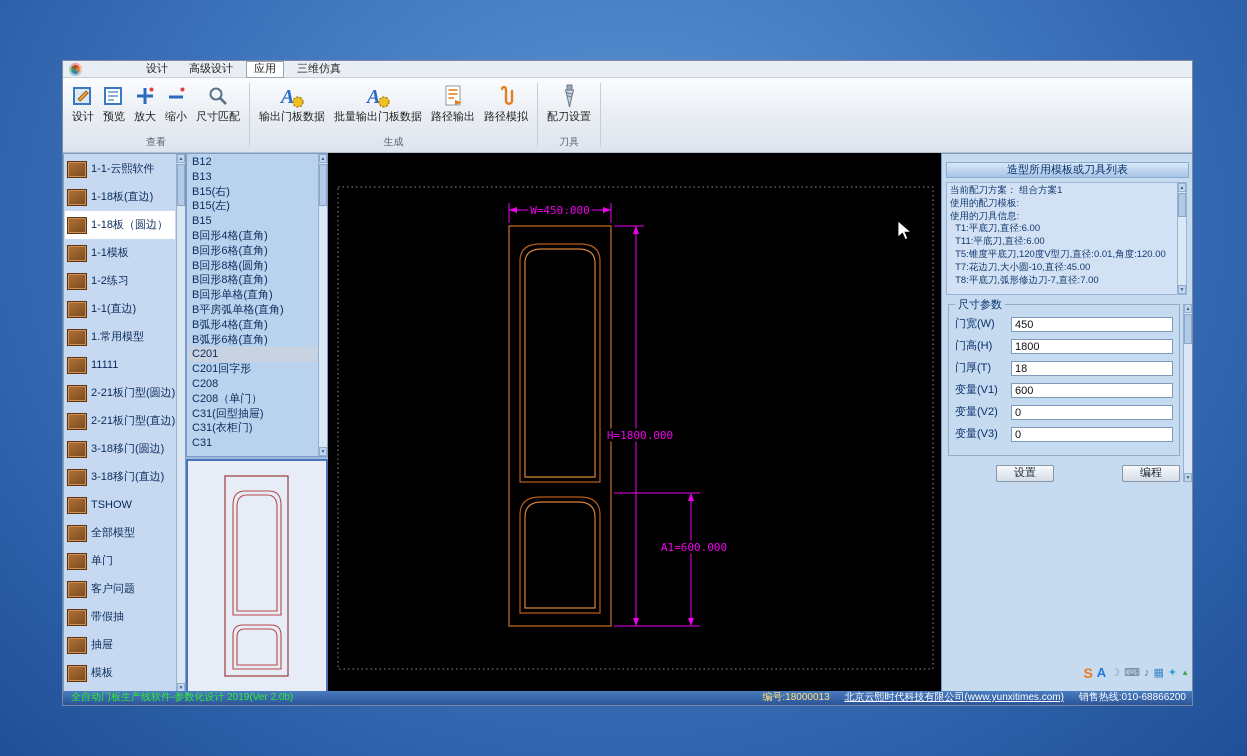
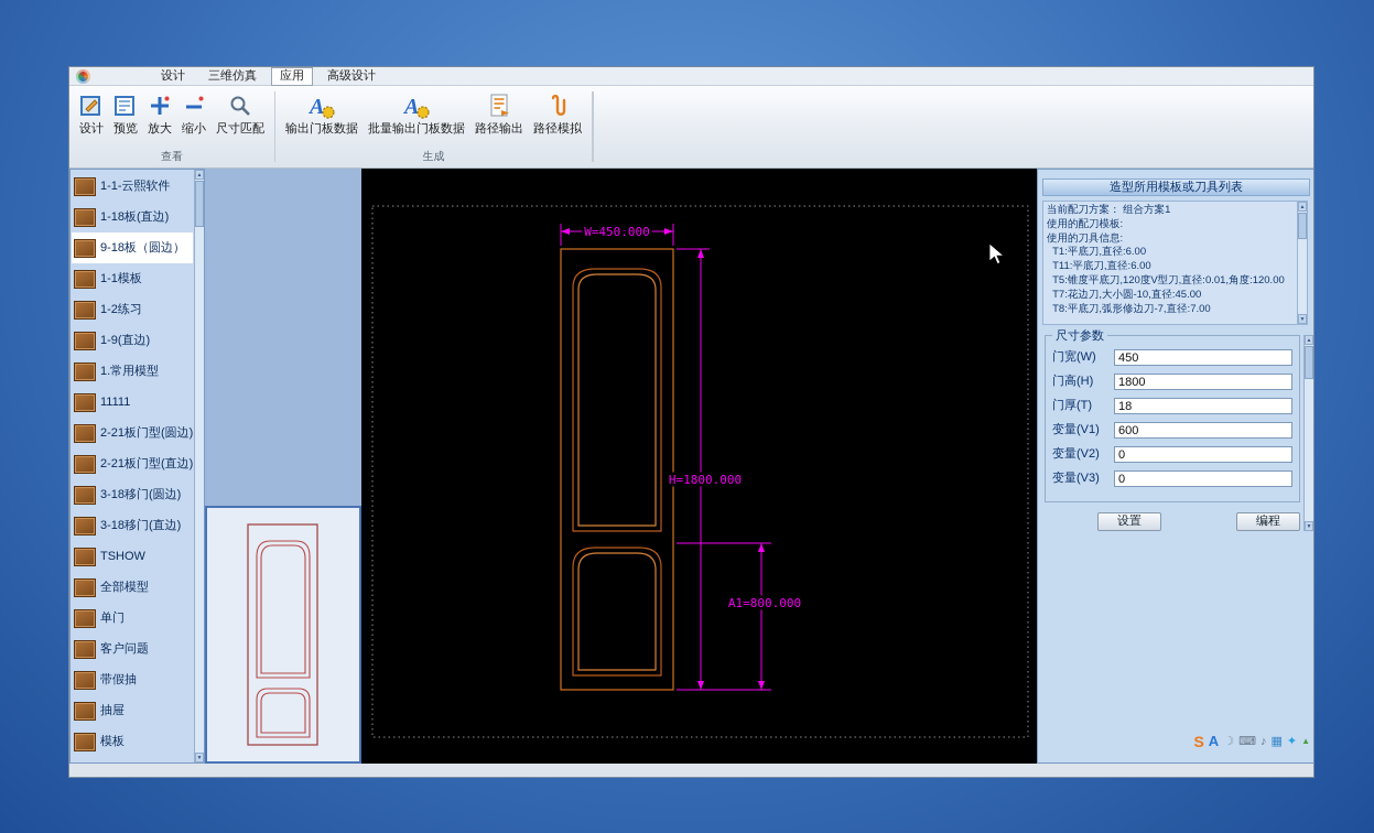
  设计
- 高级设计
+ 三维仿真
  应用
- 三维仿真
+ 高级设计
  设计
  预览
  放大
  缩小
  尺寸匹配
  查看
  A
  输出门板数据
  A
  批量输出门板数据
  路径输出
  路径模拟
  生成
- 配刀设置
- 刀具
  1-1-云熙软件
  1-18板(直边)
- 1-18板（圆边）
+ 9-18板（圆边）
  1-1模板
  1-2练习
- 1-1(直边)
+ 1-9(直边)
  1.常用模型
  11111
  2-21板门型(圆边)
  2-21板门型(直边)
  3-18移门(圆边)
  3-18移门(直边)
  TSHOW
  全部模型
  单门
  客户问题
  带假抽
  抽屉
  模板
- B12
- B13
- B15(右)
- B15(左)
- B15
- B回形4格(直角)
- B回形6格(直角)
- B回形8格(圆角)
- B回形8格(直角)
- B回形单格(直角)
- B平房弧单格(直角)
- B弧形4格(直角)
- B弧形6格(直角)
- C201
- C201回字形
- C208
- C208（单门）
- C31(回型抽屉)
- C31(衣柜门)
- C31
  W=450.000
  H=1800.000
- A1=600.000
+ A1=800.000
  造型所用模板或刀具列表
  当前配刀方案： 组合方案1
  使用的配刀模板:
  使用的刀具信息:
  T1:平底刀,直径:6.00
  T11:平底刀,直径:6.00
  T5:锥度平底刀,120度V型刀,直径:0.01,角度:120.00
  T7:花边刀,大小圆-10,直径:45.00
  T8:平底刀,弧形修边刀-7,直径:7.00
  尺寸参数
  门宽(W)
  450
  门高(H)
  1800
  门厚(T)
  18
  变量(V1)
  600
  变量(V2)
  0
  变量(V3)
  0
  设置
  编程
  S
  A
  ☽
  ⌨
  ♪
  ▦
  ✦
  ▲
- 全自动门板生产线软件-参数化设计 2019(Ver 2.0b)
- 编号:18000013 北京云熙时代科技有限公司(www.yunxitimes.com) 销售热线:010-68866200
